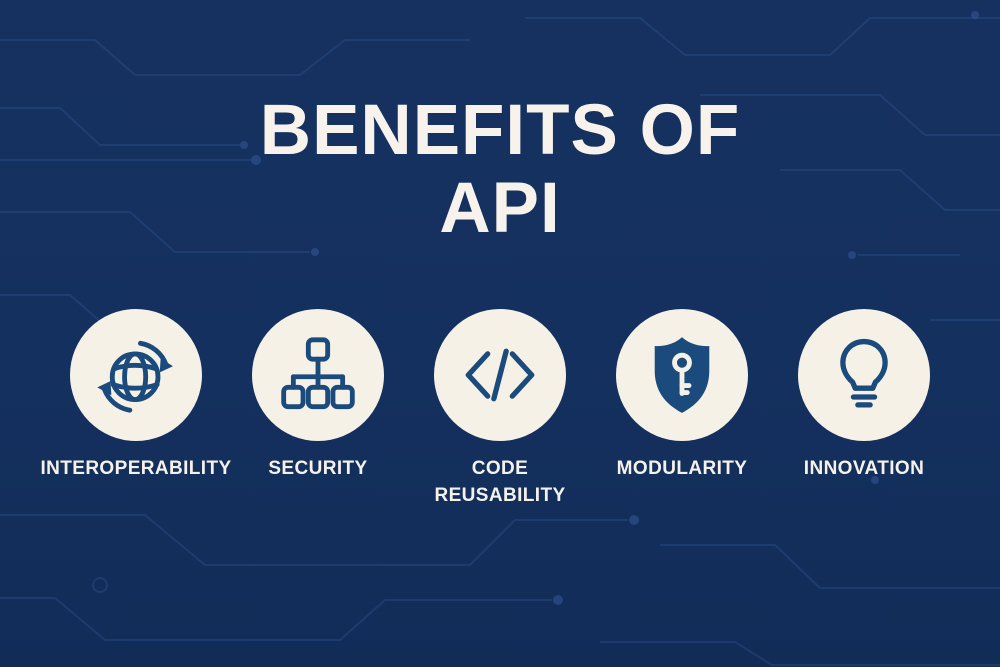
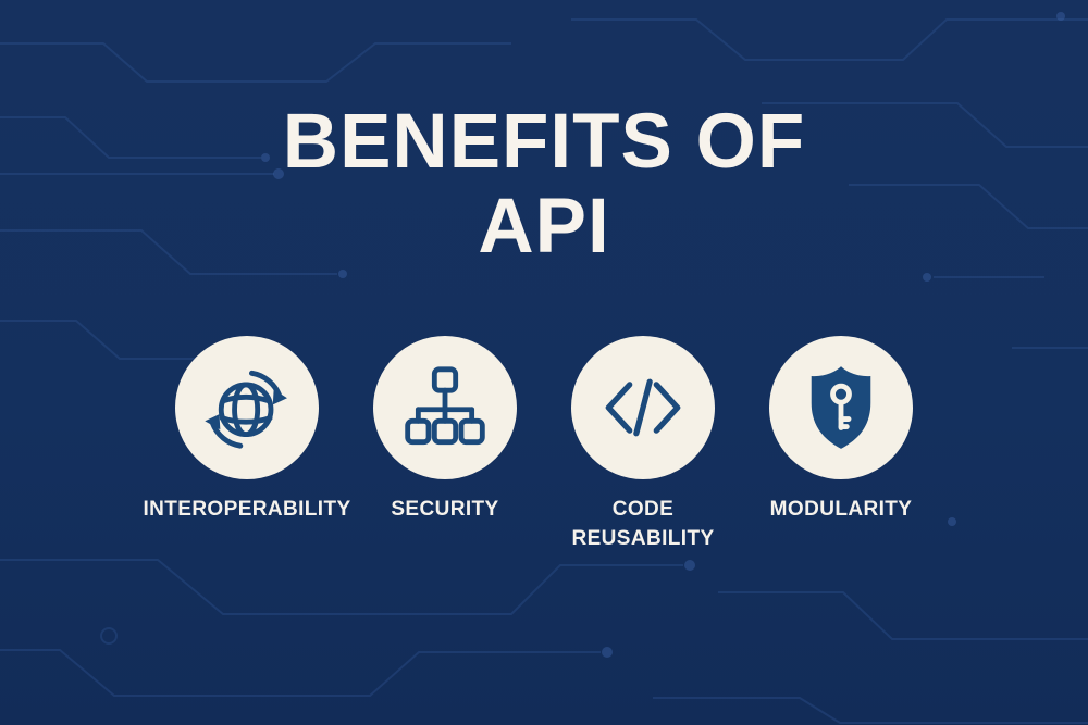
  BENEFITS OF
  API
  INTEROPERABILITY
  SECURITY
  CODE REUSABILITY
  MODULARITY
- INNOVATION
